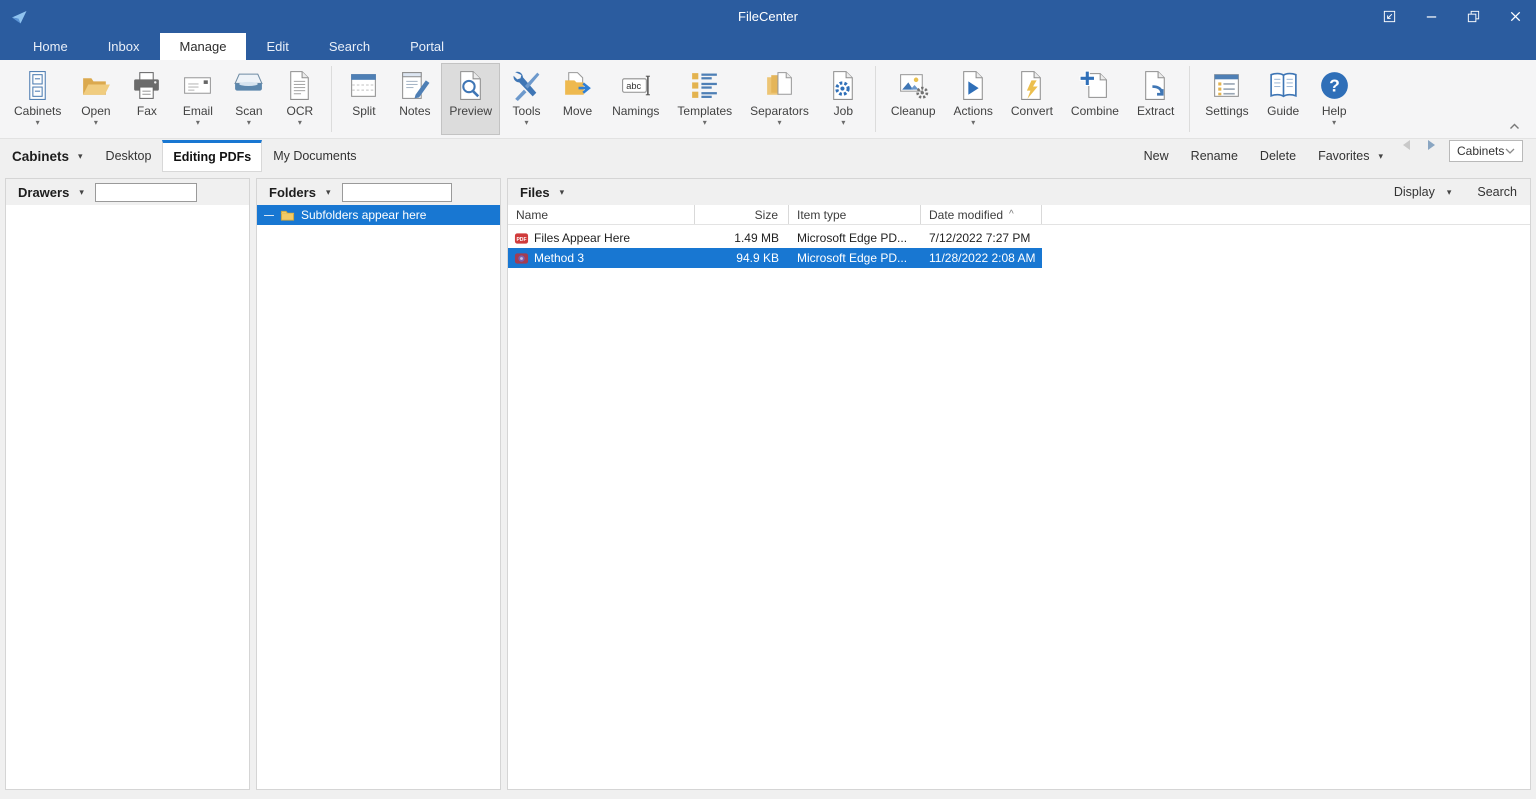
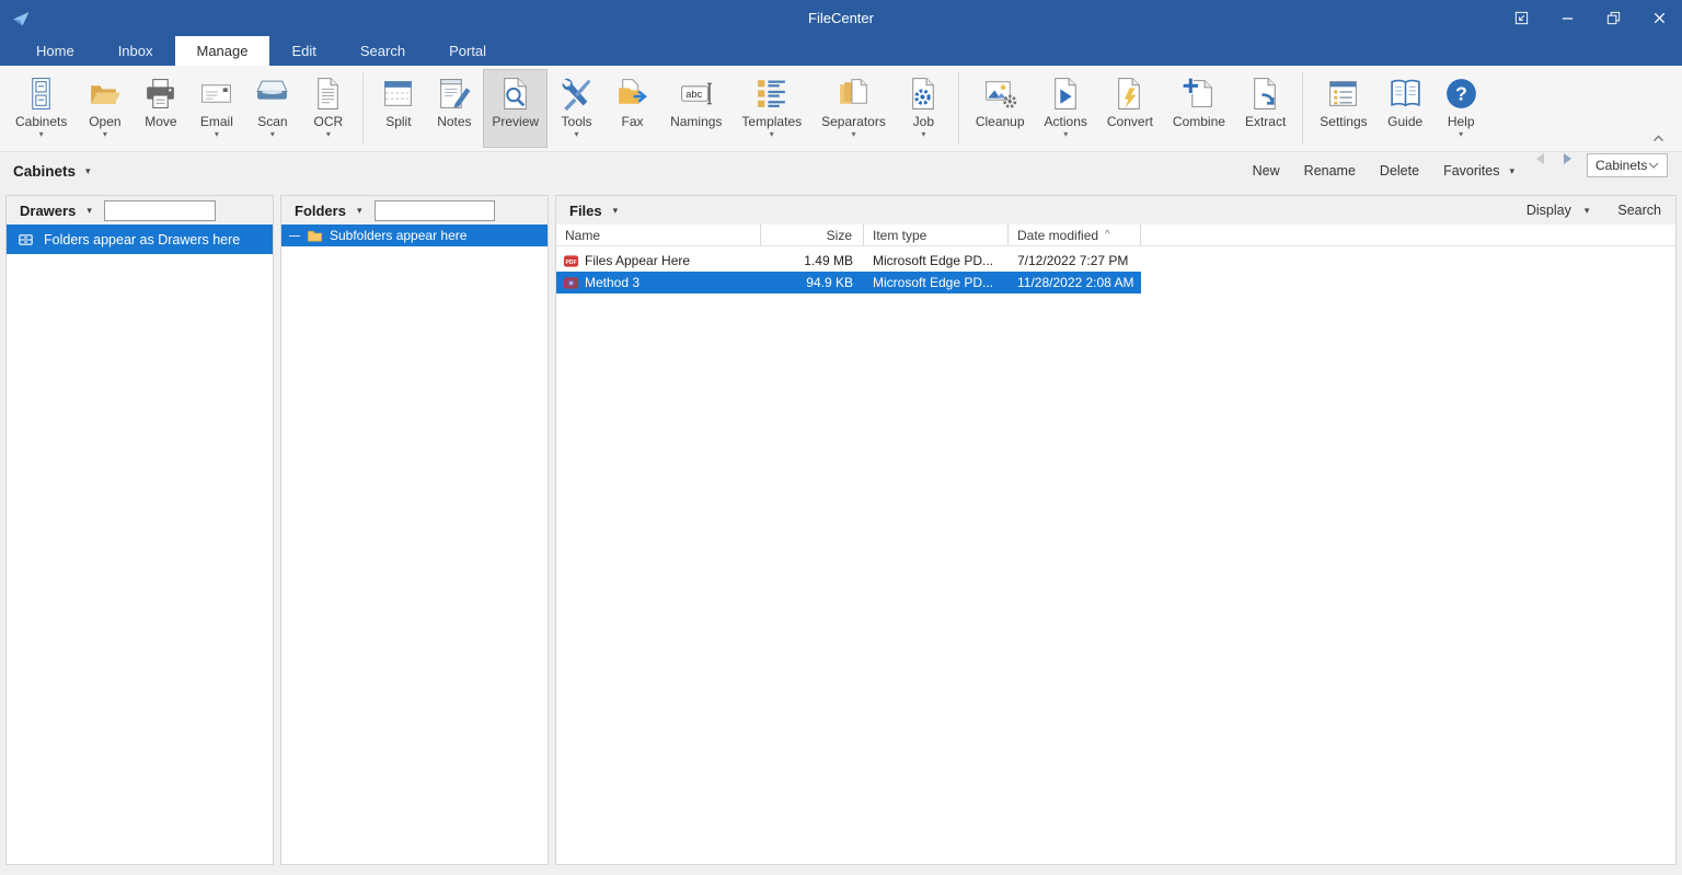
  FileCenter
  Home
  Inbox
  Manage
  Edit
  Search
  Portal
  Cabinets
  ▾
  Open
  ▾
- Fax
+ Move
  Email
  ▾
  Scan
  ▾
  OCR
  ▾
  Split
  Notes
  Preview
  Tools
  ▾
- Move
+ Fax
  abc
  Namings
  Templates
  ▾
  Separators
  ▾
  Job
  ▾
  Cleanup
  Actions
  ▾
  Convert
  Combine
  Extract
  Settings
  Guide
  ?
  Help
  ▾
  Cabinets
  ▾
- Desktop
- Editing PDFs
- My Documents
  New
  Rename
  Delete
  Favorites
  ▾
  Cabinets
  Drawers
  ▾
+ Folders appear as Drawers here
  Folders
  ▾
  Subfolders appear here
  Files
  ▾
  Display
  ▾
  Search
  Name
  Size
  Item type
  Date modified
  ^
  Files Appear Here
  1.49 MB
  Microsoft Edge PD...
  7/12/2022 7:27 PM
  Method 3
  94.9 KB
  Microsoft Edge PD...
  11/28/2022 2:08 AM
